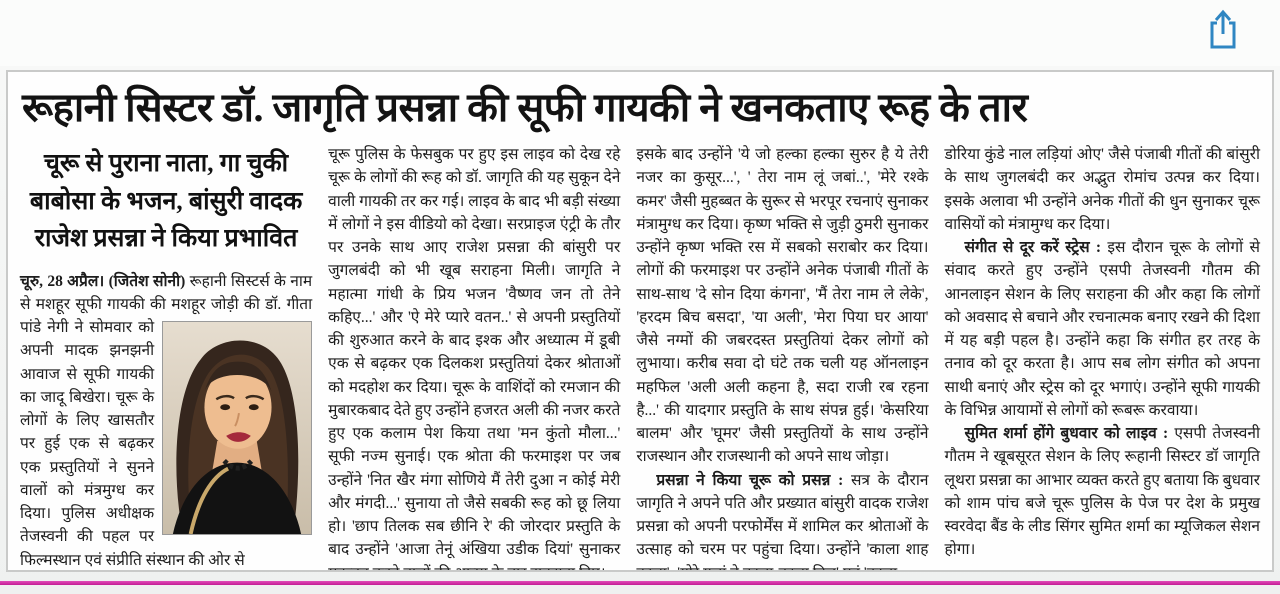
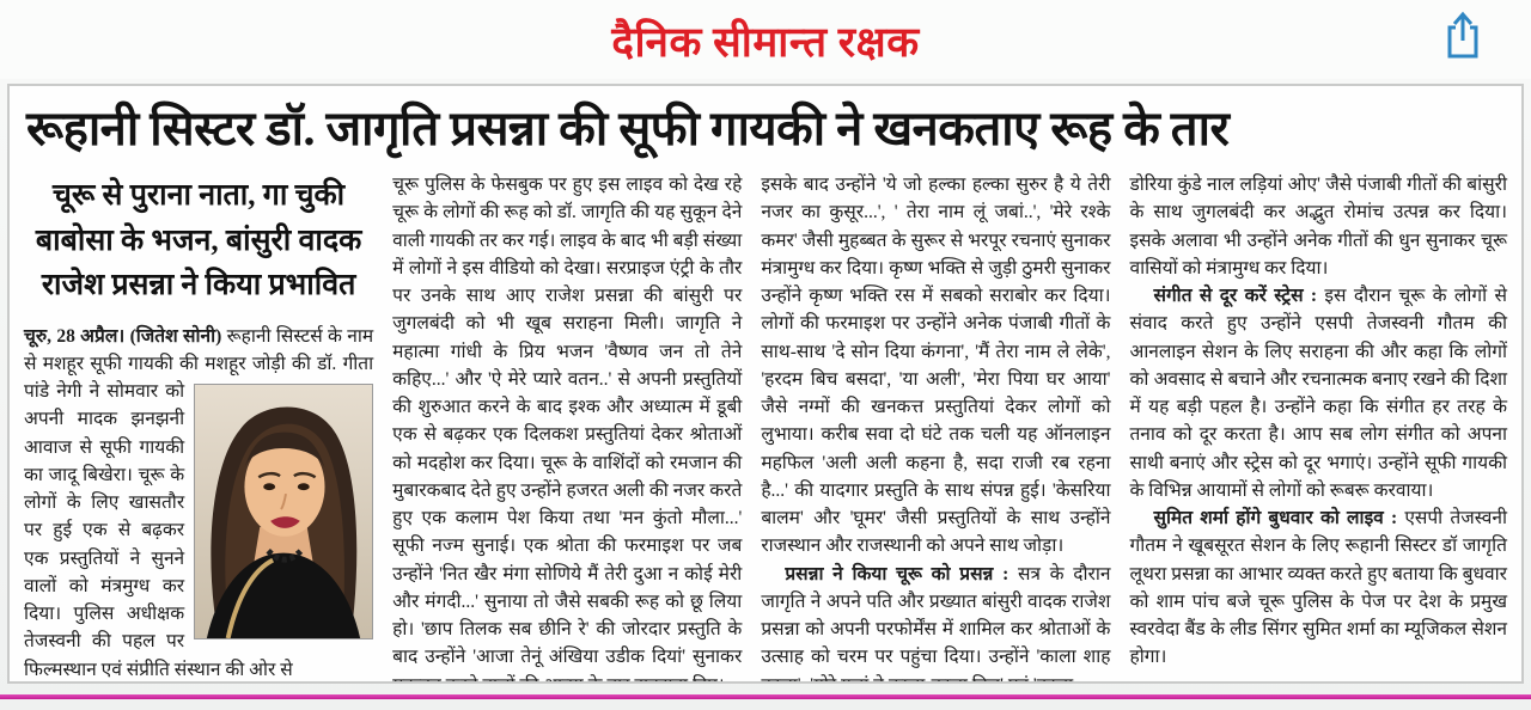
+ दैनिक सीमान्त रक्षक
  रूहानी सिस्टर डॉ. जागृति प्रसन्ना की सूफी गायकी ने खनकताए रूह के तार
  चूरू से पुराना नाता, गा चुकी बाबोसा के भजन, बांसुरी वादक राजेश प्रसन्ना ने किया प्रभावित
  चूरु, 28 अप्रैल। (जितेश सोनी) रूहानी सिस्टर्स के नाम से मशहूर सूफी गायकी की मशहूर जोड़ी की डॉ. गीता पांडे नेगी ने सोमवार को अपनी मादक झनझनी आवाज से सूफी गायकी का जादू बिखेरा। चूरू के लोगों के लिए खासतौर पर हुई एक से बढ़कर एक प्रस्तुतियों ने सुनने वालों को मंत्रमुग्ध कर दिया। पुलिस अधीक्षक तेजस्वनी की पहल पर फिल्मस्थान एवं संप्रीति संस्थान की ओर से
  चूरू पुलिस के फेसबुक पर हुए इस लाइव को देख रहे चूरू के लोगों की रूह को डॉ. जागृति की यह सुकून देने वाली गायकी तर कर गई। लाइव के बाद भी बड़ी संख्या में लोगों ने इस वीडियो को देखा। सरप्राइज एंट्री के तौर पर उनके साथ आए राजेश प्रसन्ना की बांसुरी पर जुगलबंदी को भी खूब सराहना मिली। जागृति ने महात्मा गांधी के प्रिय भजन 'वैष्णव जन तो तेने कहिए...' और 'ऐ मेरे प्यारे वतन..' से अपनी प्रस्तुतियों की शुरुआत करने के बाद इश्क और अध्यात्म में डूबी एक से बढ़कर एक दिलकश प्रस्तुतियां देकर श्रोताओं को मदहोश कर दिया। चूरू के वाशिंदों को रमजान की मुबारकबाद देते हुए उन्होंने हजरत अली की नजर करते हुए एक कलाम पेश किया तथा 'मन कुंतो मौला...' सूफी नज्म सुनाई। एक श्रोता की फरमाइश पर जब उन्होंने 'नित खैर मंगा सोणिये मैं तेरी दुआ न कोई मेरी और मंगदी...' सुनाया तो जैसे सबकी रूह को छू लिया हो। 'छाप तिलक सब छीनि रे' की जोरदार प्रस्तुति के बाद उन्होंने 'आजा तेनूं अंखिया उडीक दियां' सुनाकर
- इसके बाद उन्होंने 'ये जो हल्का हल्का सुरुर है ये तेरी नजर का कुसूर...', ' तेरा नाम लूं जबां..', 'मेरे रश्के कमर' जैसी मुहब्बत के सुरूर से भरपूर रचनाएं सुनाकर मंत्रामुग्ध कर दिया। कृष्ण भक्ति से जुड़ी ठुमरी सुनाकर उन्होंने कृष्ण भक्ति रस में सबको सराबोर कर दिया। लोगों की फरमाइश पर उन्होंने अनेक पंजाबी गीतों के साथ-साथ 'दे सोन दिया कंगना', 'मैं तेरा नाम ले लेके', 'हरदम बिच बसदा', 'या अली', 'मेरा पिया घर आया' जैसे नग्मों की जबरदस्त प्रस्तुतियां देकर लोगों को लुभाया। करीब सवा दो घंटे तक चली यह ऑनलाइन महफिल 'अली अली कहना है, सदा राजी रब रहना है...' की यादगार प्रस्तुति के साथ संपन्न हुई। 'केसरिया बालम' और 'घूमर' जैसी प्रस्तुतियों के साथ उन्होंने राजस्थान और राजस्थानी को अपने साथ जोड़ा।
+ इसके बाद उन्होंने 'ये जो हल्का हल्का सुरुर है ये तेरी नजर का कुसूर...', ' तेरा नाम लूं जबां..', 'मेरे रश्के कमर' जैसी मुहब्बत के सुरूर से भरपूर रचनाएं सुनाकर मंत्रामुग्ध कर दिया। कृष्ण भक्ति से जुड़ी ठुमरी सुनाकर उन्होंने कृष्ण भक्ति रस में सबको सराबोर कर दिया। लोगों की फरमाइश पर उन्होंने अनेक पंजाबी गीतों के साथ-साथ 'दे सोन दिया कंगना', 'मैं तेरा नाम ले लेके', 'हरदम बिच बसदा', 'या अली', 'मेरा पिया घर आया' जैसे नग्मों की खनकत्त प्रस्तुतियां देकर लोगों को लुभाया। करीब सवा दो घंटे तक चली यह ऑनलाइन महफिल 'अली अली कहना है, सदा राजी रब रहना है...' की यादगार प्रस्तुति के साथ संपन्न हुई। 'केसरिया बालम' और 'घूमर' जैसी प्रस्तुतियों के साथ उन्होंने राजस्थान और राजस्थानी को अपने साथ जोड़ा।
  प्रसन्ना ने किया चूरू को प्रसन्न : सत्र के दौरान जागृति ने अपने पति और प्रख्यात बांसुरी वादक राजेश प्रसन्ना को अपनी परफोर्मेंस में शामिल कर श्रोताओं के उत्साह को चरम पर पहुंचा दिया। उन्होंने 'काला शाह
  डोरिया कुंडे नाल लड़ियां ओए' जैसे पंजाबी गीतों की बांसुरी के साथ जुगलबंदी कर अद्भुत रोमांच उत्पन्न कर दिया। इसके अलावा भी उन्होंने अनेक गीतों की धुन सुनाकर चूरू वासियों को मंत्रामुग्ध कर दिया।
  संगीत से दूर करें स्ट्रेस : इस दौरान चूरू के लोगों से संवाद करते हुए उन्होंने एसपी तेजस्वनी गौतम की आनलाइन सेशन के लिए सराहना की और कहा कि लोगों को अवसाद से बचाने और रचनात्मक बनाए रखने की दिशा में यह बड़ी पहल है। उन्होंने कहा कि संगीत हर तरह के तनाव को दूर करता है। आप सब लोग संगीत को अपना साथी बनाएं और स्ट्रेस को दूर भगाएं। उन्होंने सूफी गायकी के विभिन्न आयामों से लोगों को रूबरू करवाया।
  सुमित शर्मा होंगे बुधवार को लाइव : एसपी तेजस्वनी गौतम ने खूबसूरत सेशन के लिए रूहानी सिस्टर डॉ जागृति लूथरा प्रसन्ना का आभार व्यक्त करते हुए बताया कि बुधवार को शाम पांच बजे चूरू पुलिस के पेज पर देश के प्रमुख स्वरवेदा बैंड के लीड सिंगर सुमित शर्मा का म्यूजिकल सेशन होगा।
